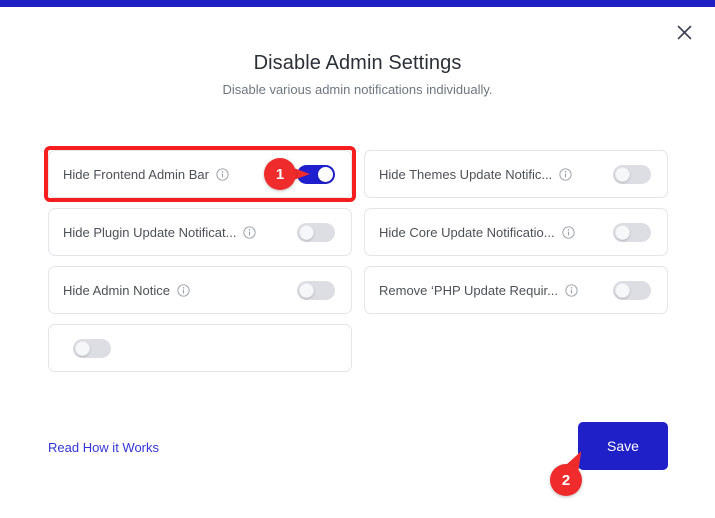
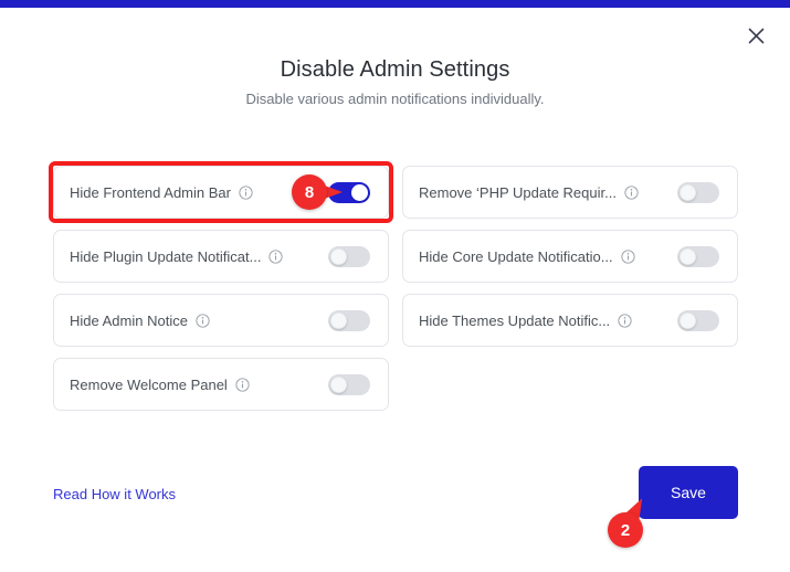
  Disable Admin Settings
  Disable various admin notifications individually.
  Hide Frontend Admin Bar
- Hide Themes Update Notific...
+ Remove ‘PHP Update Requir...
  Hide Plugin Update Notificat...
  Hide Core Update Notificatio...
  Hide Admin Notice
- Remove ‘PHP Update Requir...
+ Hide Themes Update Notific...
+ Remove Welcome Panel
- 1
+ 8
  Read How it Works
  Save
  2
